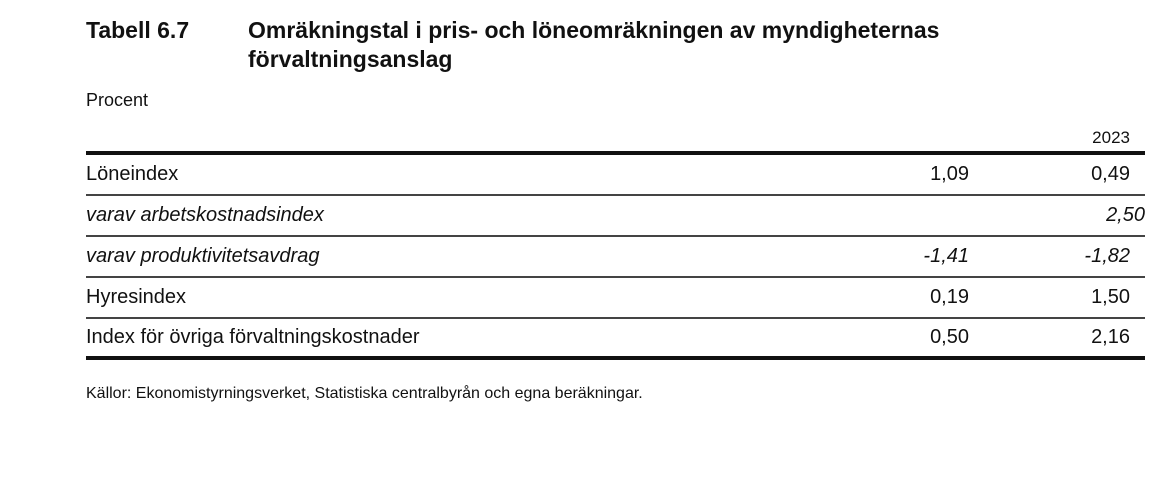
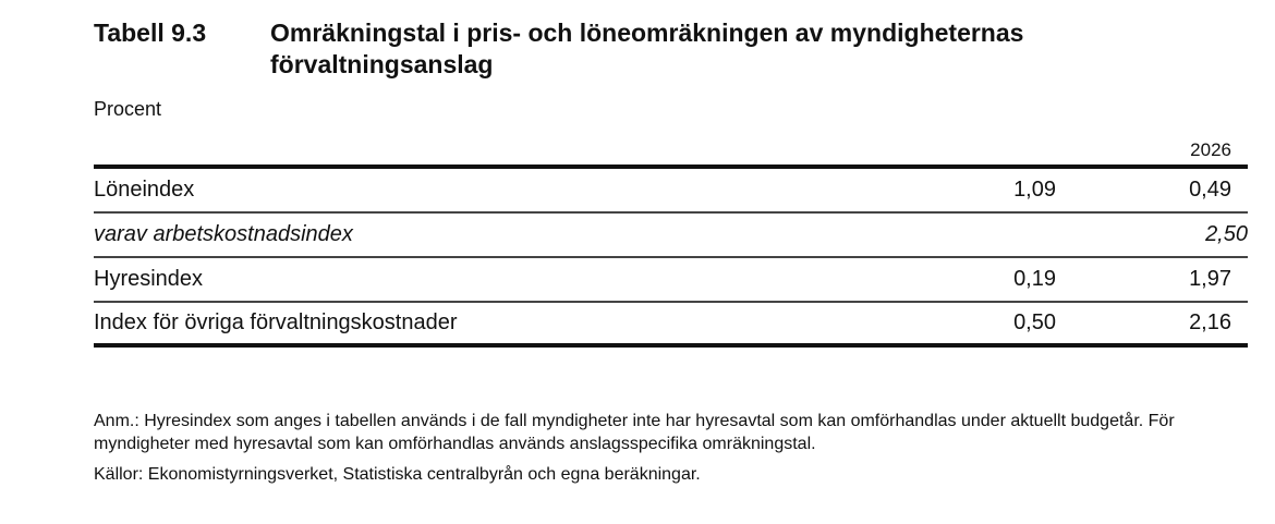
- Tabell 6.7
+ Tabell 9.3
  Omräkningstal i pris- och löneomräkningen av myndigheternas förvaltningsanslag
  Procent
- 2023
+ 2026
  Löneindex
  1,09
  0,49
  varav arbetskostnadsindex
  2,50
- varav produktivitetsavdrag
- -1,41
- -1,82
  Hyresindex
  0,19
- 1,50
+ 1,97
  Index för övriga förvaltningskostnader
  0,50
  2,16
+ Anm.: Hyresindex som anges i tabellen används i de fall myndigheter inte har hyresavtal som kan omförhandlas under aktuellt budgetår. För myndigheter med hyresavtal som kan omförhandlas används anslagsspecifika omräkningstal.
  Källor: Ekonomistyrningsverket, Statistiska centralbyrån och egna beräkningar.
